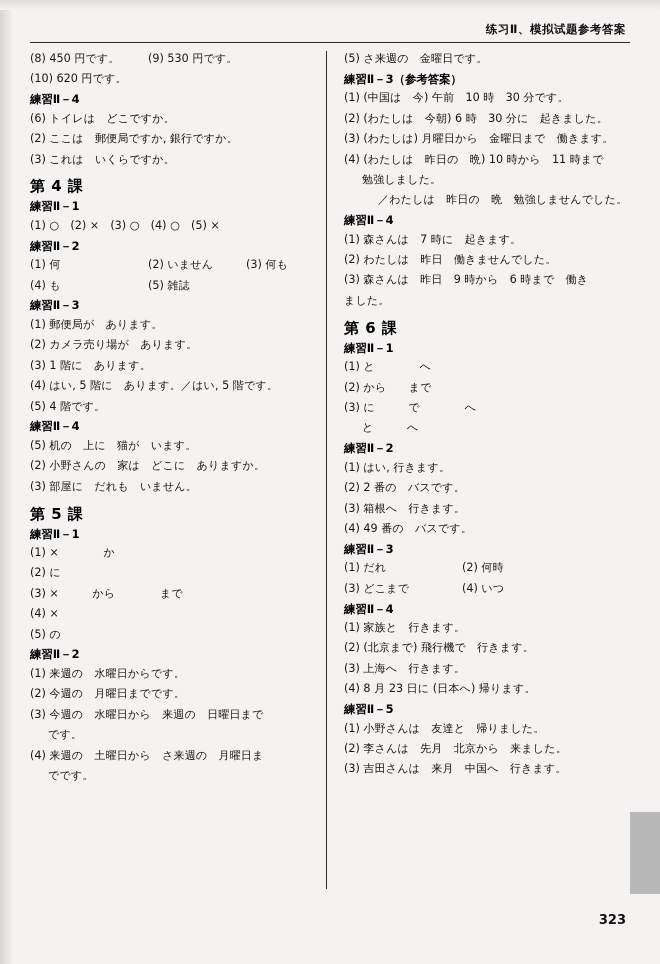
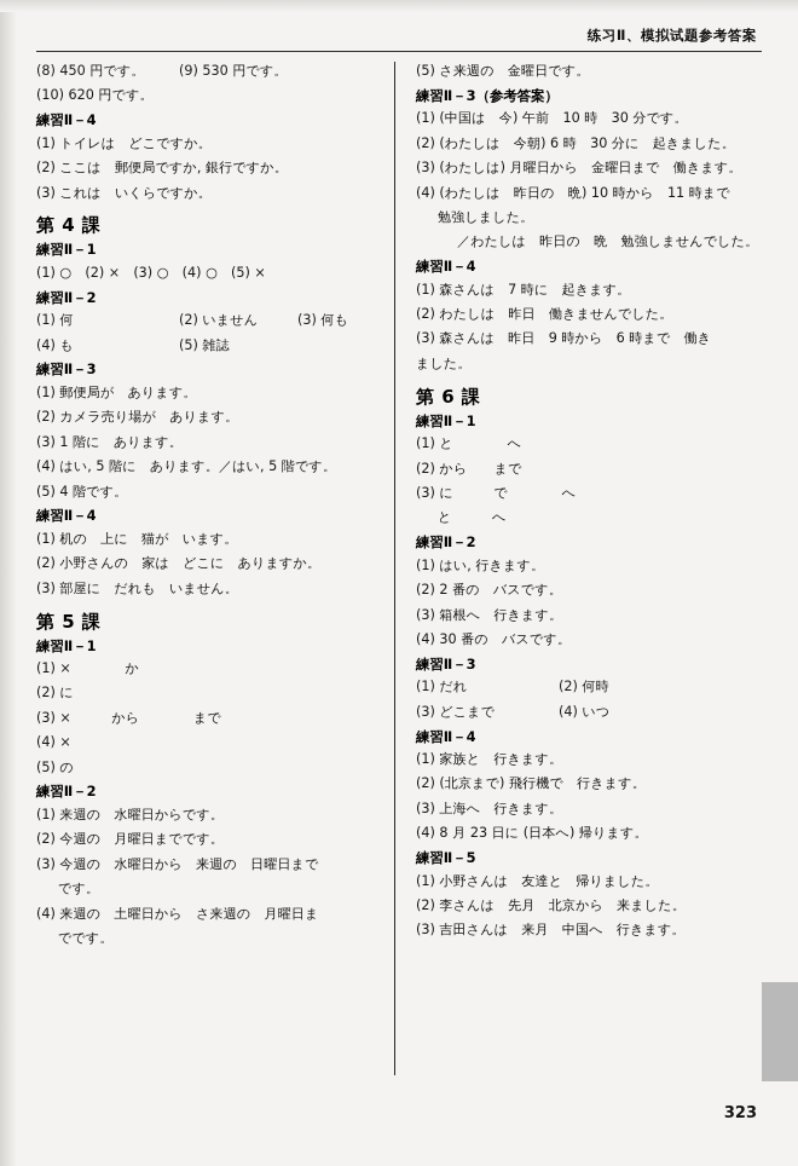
  练习Ⅱ、模拟试题参考答案
  (8) 450 円です。
  (9) 530 円です。
  (10) 620 円です。
  練習Ⅱ－4
- (6) トイレは どこですか。
+ (1) トイレは どこですか。
  (2) ここは 郵便局ですか, 銀行ですか。
  (3) これは いくらですか。
  第 4 課
  練習Ⅱ－1
  (1) ○ (2) × (3) ○ (4) ○ (5) ×
  練習Ⅱ－2
  (1) 何
  (2) いません
  (3) 何も
  (4) も
  (5) 雑誌
  練習Ⅱ－3
  (1) 郵便局が あります。
  (2) カメラ売り場が あります。
  (3) 1 階に あります。
  (4) はい, 5 階に あります。／はい, 5 階です。
  (5) 4 階です。
  練習Ⅱ－4
- (5) 机の 上に 猫が います。
+ (1) 机の 上に 猫が います。
  (2) 小野さんの 家は どこに ありますか。
  (3) 部屋に だれも いません。
  第 5 課
  練習Ⅱ－1
  (1) × か
  (2) に
  (3) × から まで
  (4) ×
  (5) の
  練習Ⅱ－2
  (1) 来週の 水曜日からです。
  (2) 今週の 月曜日までです。
  (3) 今週の 水曜日から 来週の 日曜日まで
  です。
  (4) 来週の 土曜日から さ来週の 月曜日ま
  でです。
  (5) さ来週の 金曜日です。
  練習Ⅱ－3（参考答案）
  (1) (中国は 今) 午前 10 時 30 分です。
  (2) (わたしは 今朝) 6 時 30 分に 起きました。
  (3) (わたしは) 月曜日から 金曜日まで 働きます。
  (4) (わたしは 昨日の 晩) 10 時から 11 時まで
  勉強しました。
  ／わたしは 昨日の 晩 勉強しませんでした。
  練習Ⅱ－4
  (1) 森さんは 7 時に 起きます。
  (2) わたしは 昨日 働きませんでした。
  (3) 森さんは 昨日 9 時から 6 時まで 働き
  ました。
  第 6 課
  練習Ⅱ－1
  (1) と へ
  (2) から まで
  (3) に で へ
  と へ
  練習Ⅱ－2
  (1) はい, 行きます。
  (2) 2 番の バスです。
  (3) 箱根へ 行きます。
- (4) 49 番の バスです。
+ (4) 30 番の バスです。
  練習Ⅱ－3
  (1) だれ
  (2) 何時
  (3) どこまで
  (4) いつ
  練習Ⅱ－4
  (1) 家族と 行きます。
  (2) (北京まで) 飛行機で 行きます。
  (3) 上海へ 行きます。
  (4) 8 月 23 日に (日本へ) 帰ります。
  練習Ⅱ－5
  (1) 小野さんは 友達と 帰りました。
  (2) 李さんは 先月 北京から 来ました。
  (3) 吉田さんは 来月 中国へ 行きます。
  323
